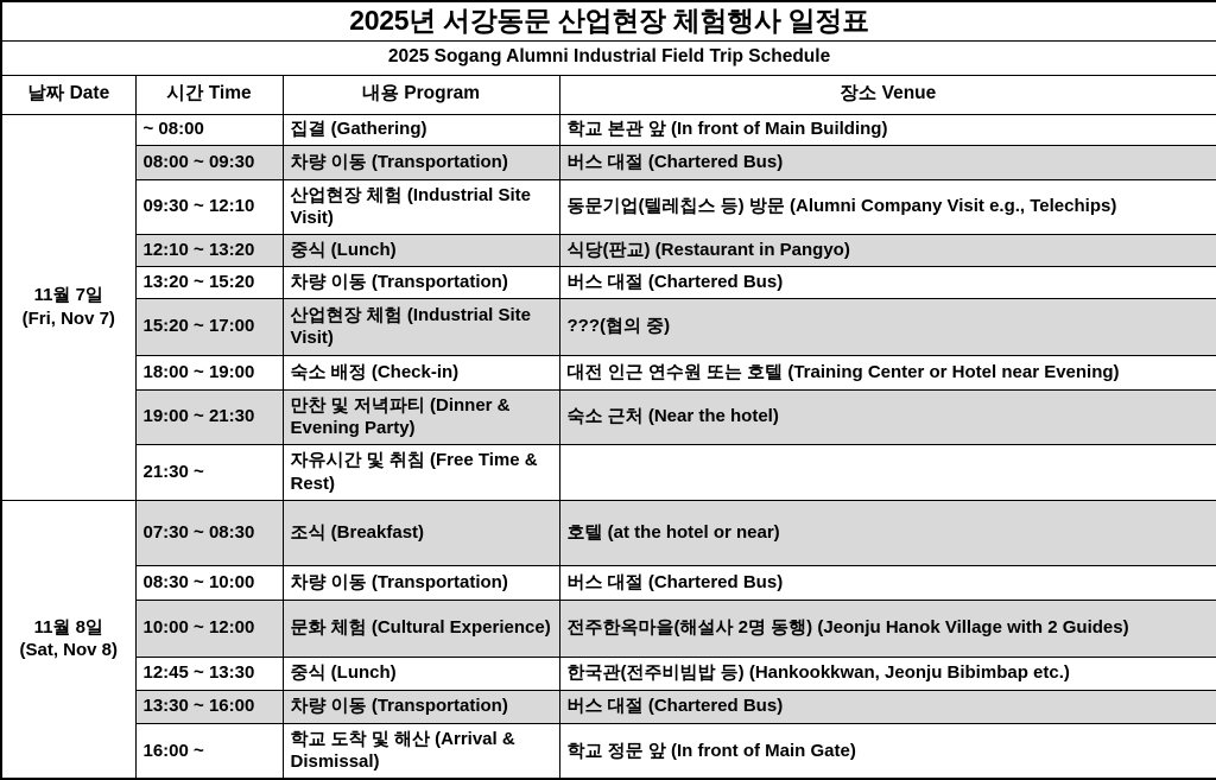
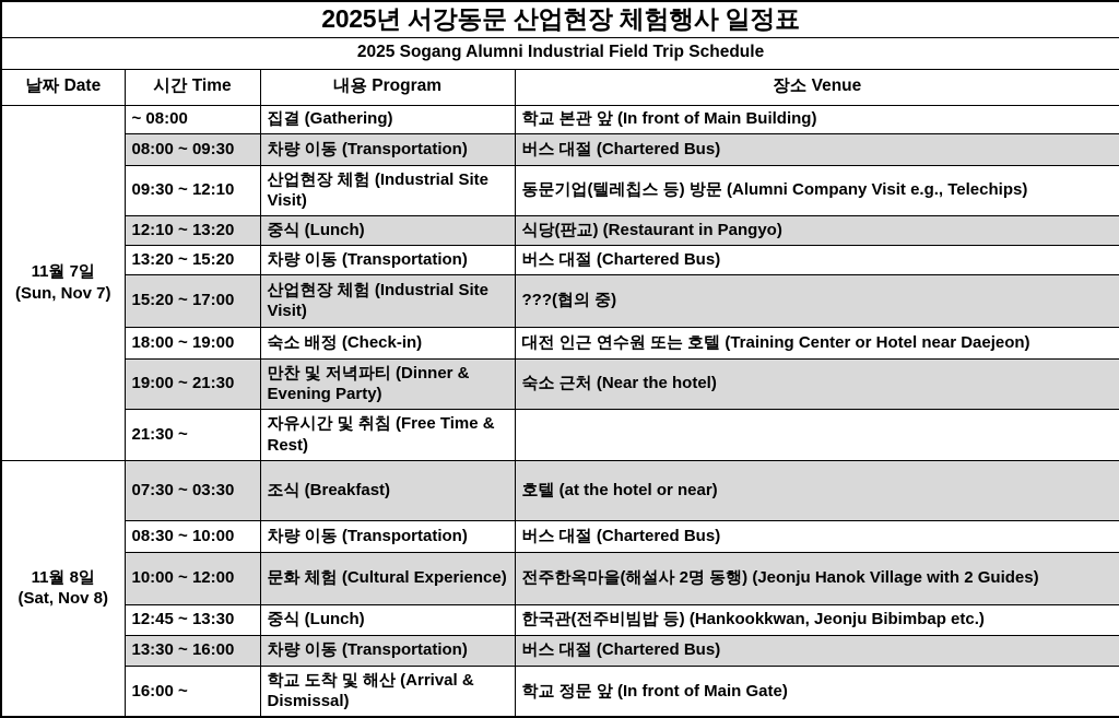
  2025년 서강동문 산업현장 체험행사 일정표
  2025 Sogang Alumni Industrial Field Trip Schedule
  날짜 Date	시간 Time	내용 Program	장소 Venue
- 11월 7일 (Fri, Nov 7)	~ 08:00	집결 (Gathering)	학교 본관 앞 (In front of Main Building)
+ 11월 7일 (Sun, Nov 7)	~ 08:00	집결 (Gathering)	학교 본관 앞 (In front of Main Building)
  08:00 ~ 09:30	차량 이동 (Transportation)	버스 대절 (Chartered Bus)
  09:30 ~ 12:10	산업현장 체험 (Industrial Site Visit)	동문기업(텔레칩스 등) 방문 (Alumni Company Visit e.g., Telechips)
  12:10 ~ 13:20	중식 (Lunch)	식당(판교) (Restaurant in Pangyo)
  13:20 ~ 15:20	차량 이동 (Transportation)	버스 대절 (Chartered Bus)
  15:20 ~ 17:00	산업현장 체험 (Industrial Site Visit)	???(협의 중)
- 18:00 ~ 19:00	숙소 배정 (Check-in)	대전 인근 연수원 또는 호텔 (Training Center or Hotel near Evening)
+ 18:00 ~ 19:00	숙소 배정 (Check-in)	대전 인근 연수원 또는 호텔 (Training Center or Hotel near Daejeon)
  19:00 ~ 21:30	만찬 및 저녁파티 (Dinner & Evening Party)	숙소 근처 (Near the hotel)
  21:30 ~	자유시간 및 취침 (Free Time & Rest)
- 11월 8일 (Sat, Nov 8)	07:30 ~ 08:30	조식 (Breakfast)	호텔 (at the hotel or near)
+ 11월 8일 (Sat, Nov 8)	07:30 ~ 03:30	조식 (Breakfast)	호텔 (at the hotel or near)
  08:30 ~ 10:00	차량 이동 (Transportation)	버스 대절 (Chartered Bus)
  10:00 ~ 12:00	문화 체험 (Cultural Experience)	전주한옥마을(해설사 2명 동행) (Jeonju Hanok Village with 2 Guides)
  12:45 ~ 13:30	중식 (Lunch)	한국관(전주비빔밥 등) (Hankookkwan, Jeonju Bibimbap etc.)
  13:30 ~ 16:00	차량 이동 (Transportation)	버스 대절 (Chartered Bus)
  16:00 ~	학교 도착 및 해산 (Arrival & Dismissal)	학교 정문 앞 (In front of Main Gate)
